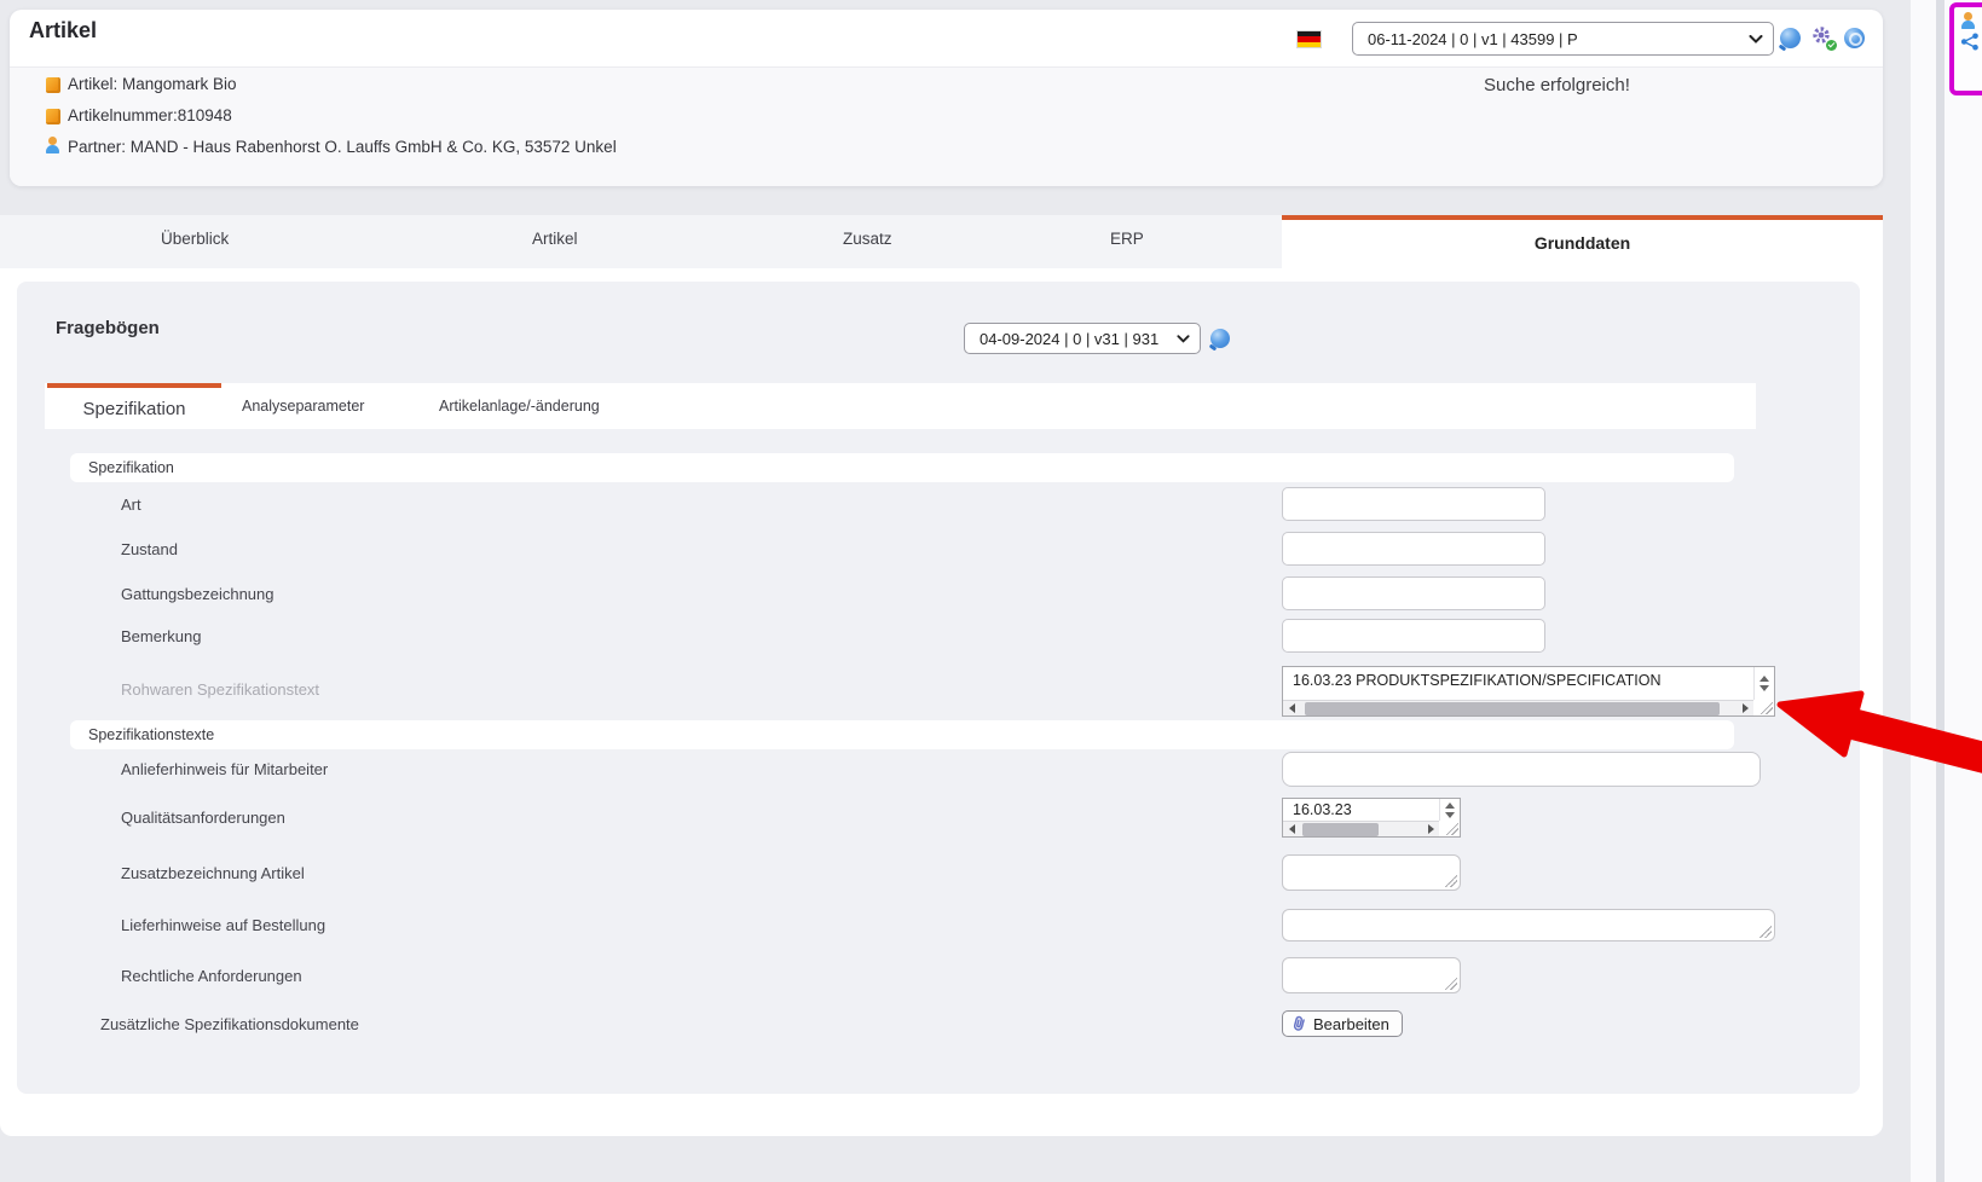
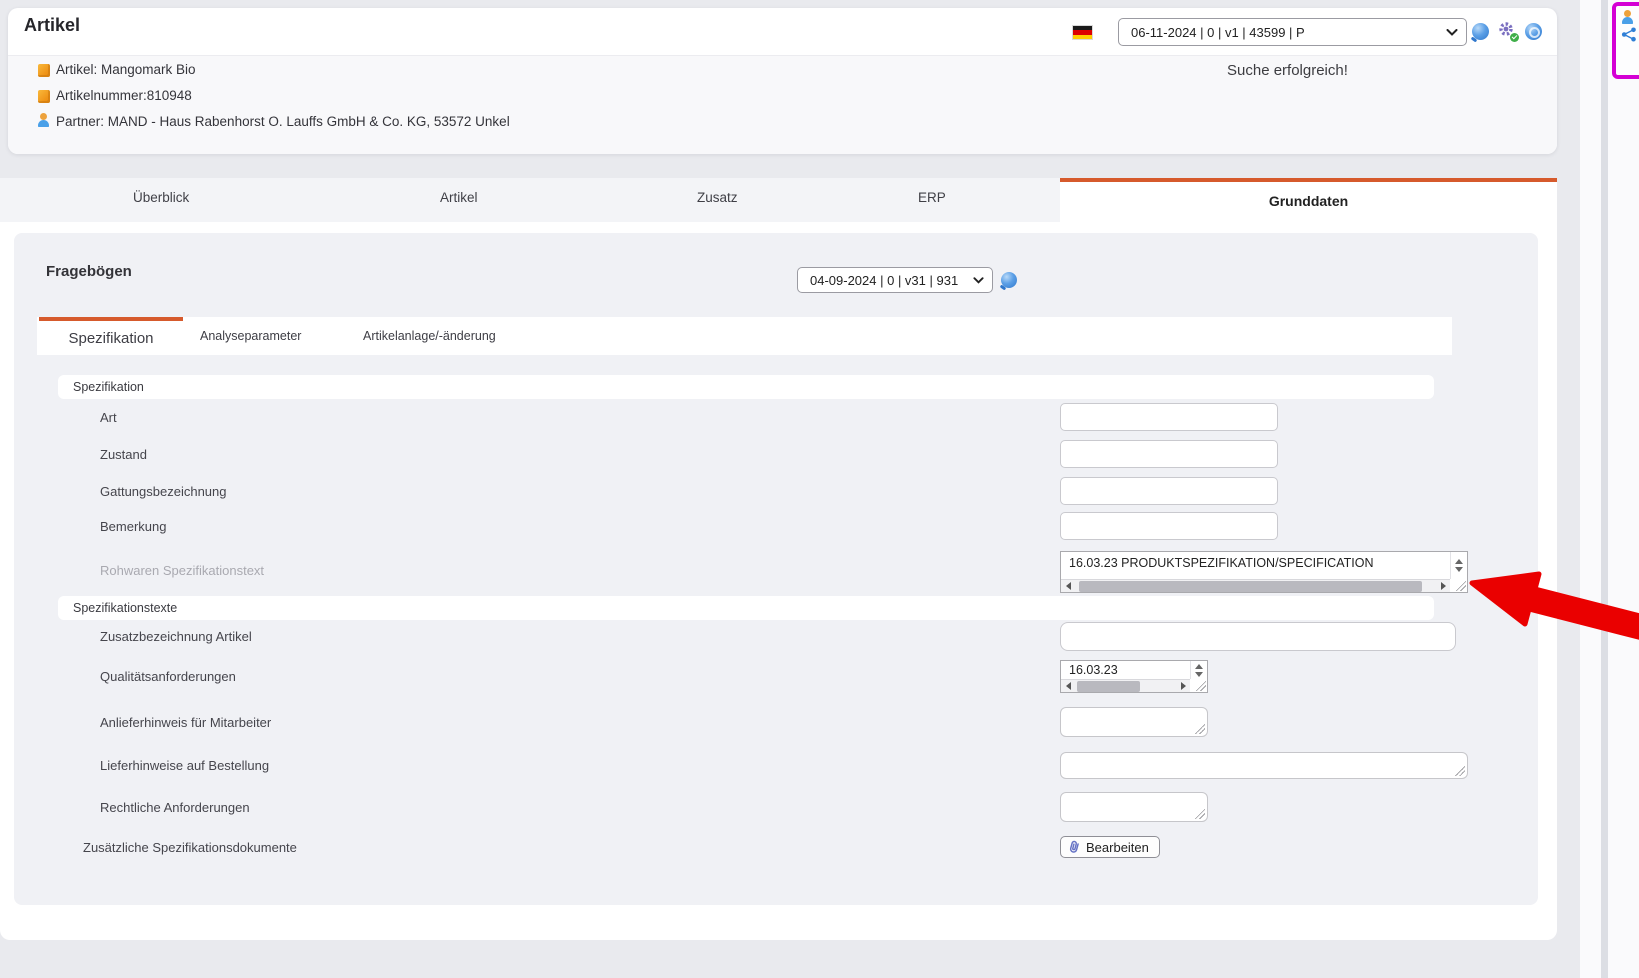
  Artikel
  Artikel: Mangomark Bio
  Artikelnummer:810948
  Partner: MAND - Haus Rabenhorst O. Lauffs GmbH & Co. KG, 53572 Unkel
  06-11-2024 | 0 | v1 | 43599 | P
  Suche erfolgreich!
  Überblick
  Artikel
  Zusatz
  ERP
  Grunddaten
  Fragebögen
  04-09-2024 | 0 | v31 | 931
  Spezifikation
  Analyseparameter
  Artikelanlage/-änderung
  Spezifikation
  Art
  Zustand
  Gattungsbezeichnung
  Bemerkung
  Rohwaren Spezifikationstext
  16.03.23 PRODUKTSPEZIFIKATION/SPECIFICATION
  Spezifikationstexte
- Anlieferhinweis für Mitarbeiter
+ Zusatzbezeichnung Artikel
  Qualitätsanforderungen
  16.03.23
- Zusatzbezeichnung Artikel
+ Anlieferhinweis für Mitarbeiter
  Lieferhinweise auf Bestellung
  Rechtliche Anforderungen
  Zusätzliche Spezifikationsdokumente
  Bearbeiten
